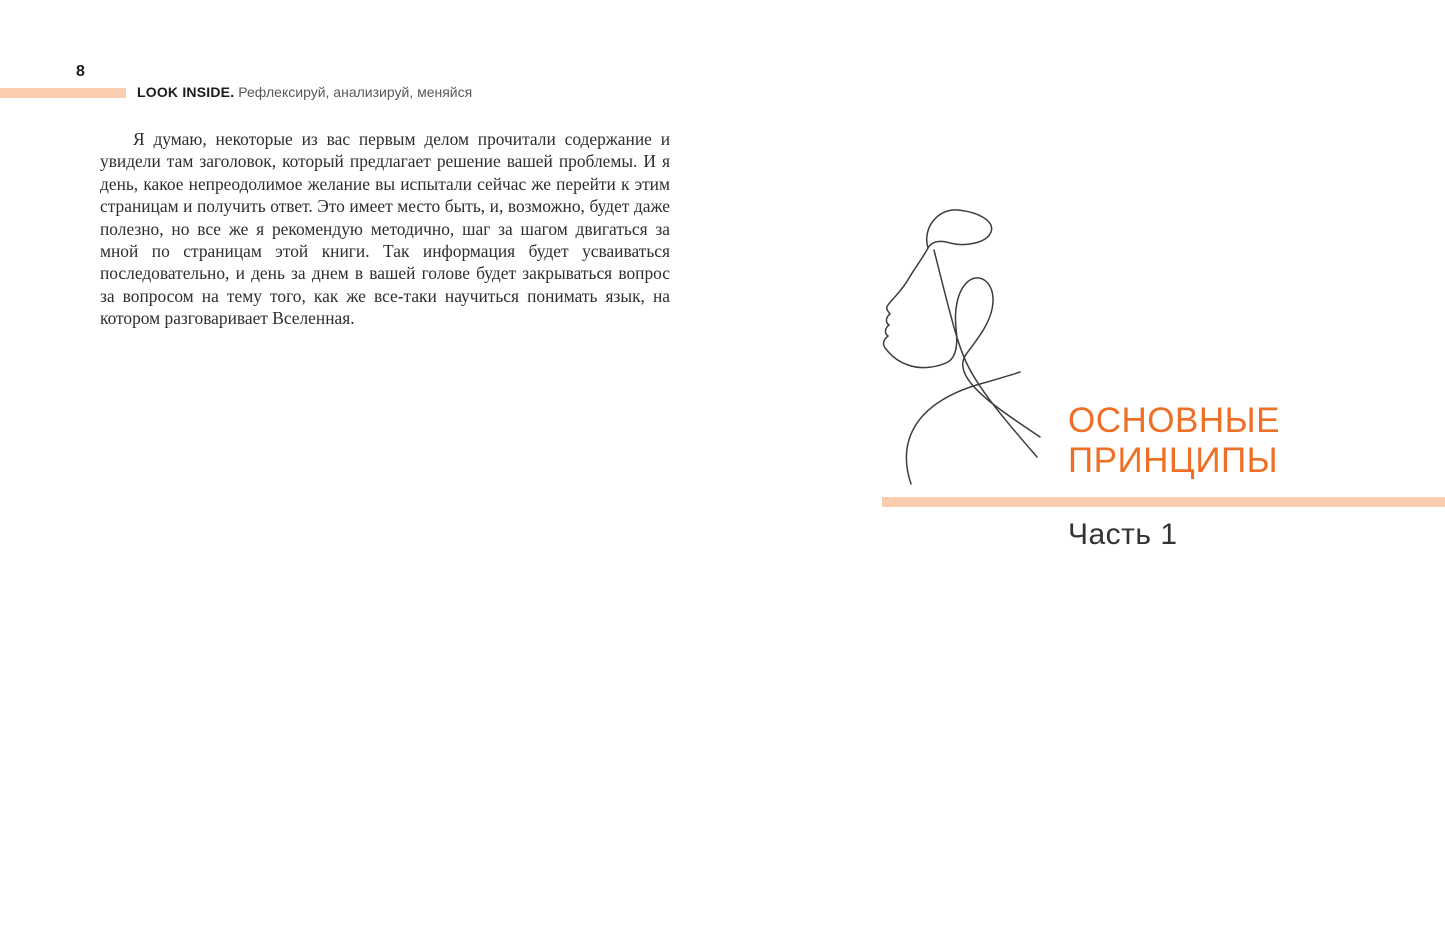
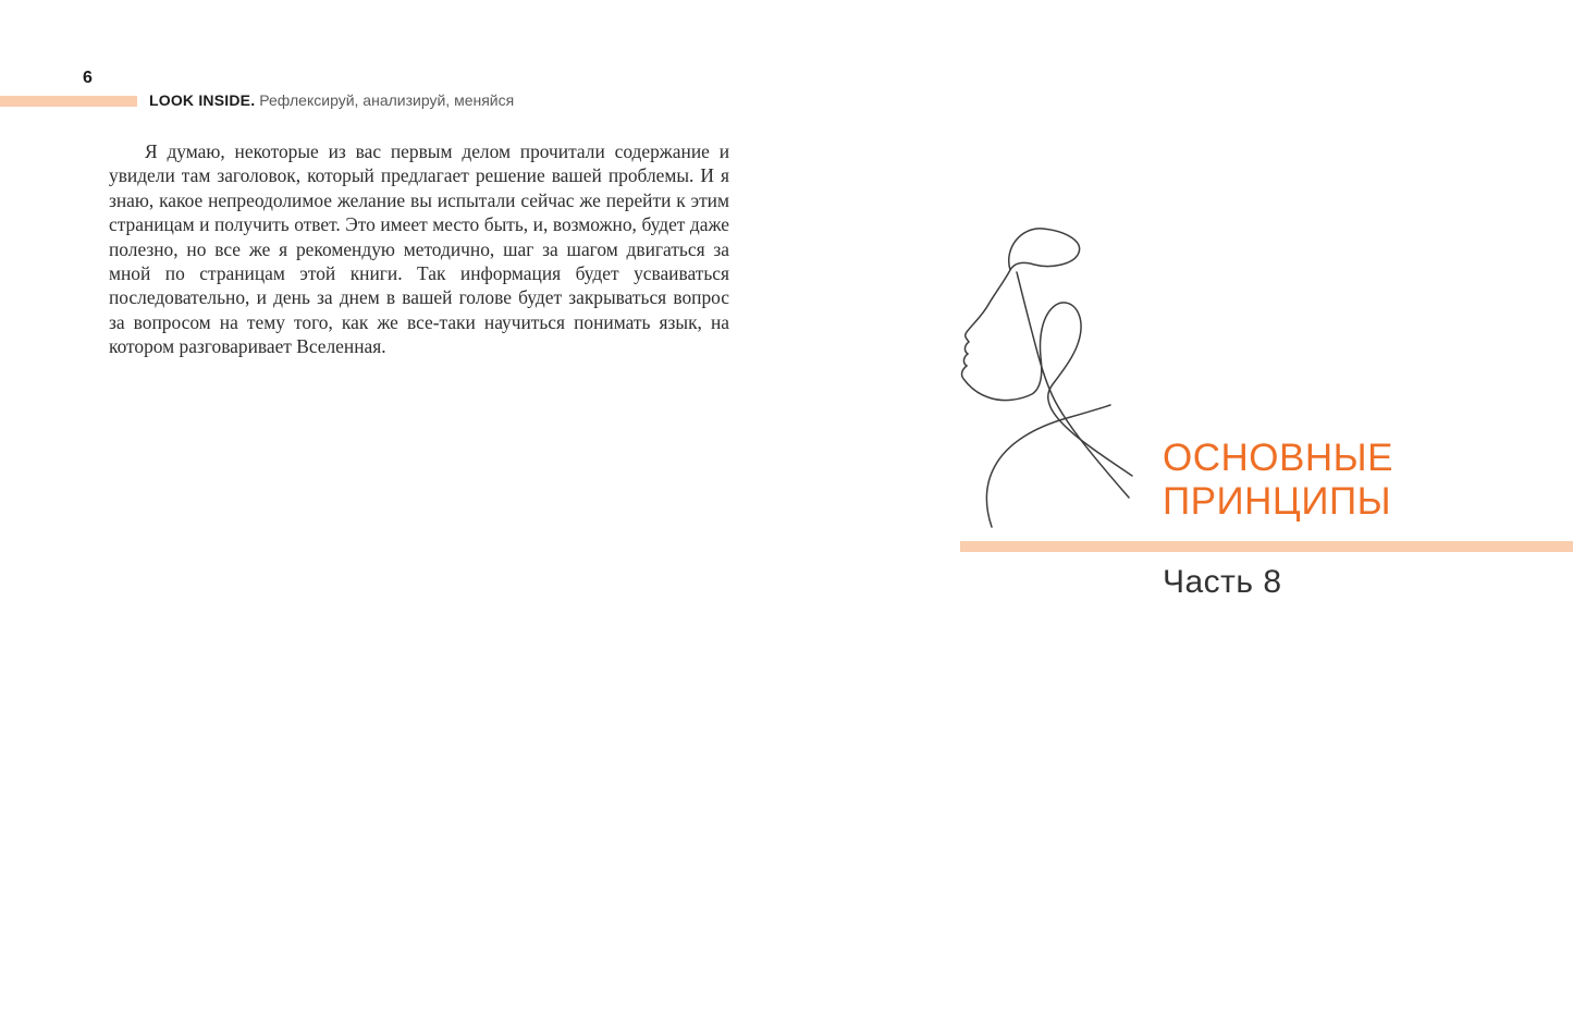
- 8
+ 6
  LOOK INSIDE. Рефлексируй, анализируй, меняйся
- Я думаю, некоторые из вас первым делом прочитали содержание и увидели там заголовок, который предлагает решение вашей проблемы. И я день, какое непреодолимое желание вы испытали сейчас же перейти к этим страницам и получить ответ. Это имеет место быть, и, возможно, будет даже полезно, но все же я рекомендую методично, шаг за шагом двигаться за мной по страницам этой книги. Так информация будет усваиваться последовательно, и день за днем в вашей голове будет закрываться вопрос за вопросом на тему того, как же все-таки научиться понимать язык, на котором разговаривает Вселенная.
+ Я думаю, некоторые из вас первым делом прочитали содержание и увидели там заголовок, который предлагает решение вашей проблемы. И я знаю, какое непреодолимое желание вы испытали сейчас же перейти к этим страницам и получить ответ. Это имеет место быть, и, возможно, будет даже полезно, но все же я рекомендую методично, шаг за шагом двигаться за мной по страницам этой книги. Так информация будет усваиваться последовательно, и день за днем в вашей голове будет закрываться вопрос за вопросом на тему того, как же все-таки научиться понимать язык, на котором разговаривает Вселенная.
  ОСНОВНЫЕ
  ПРИНЦИПЫ
- Часть 1
+ Часть 8
